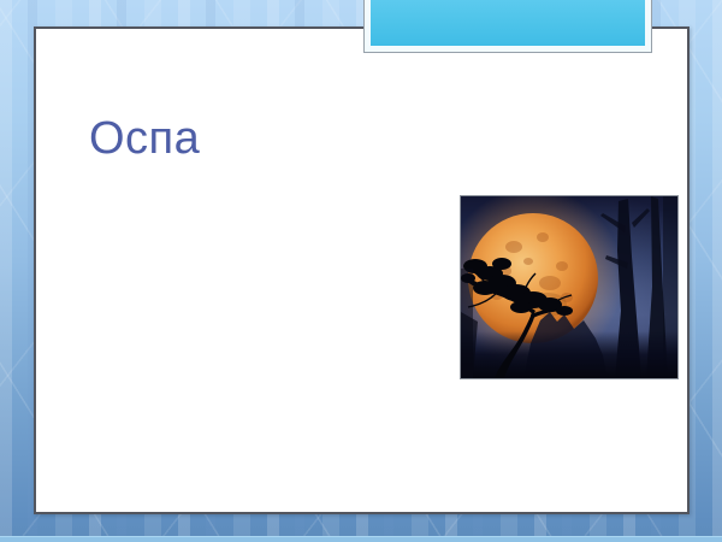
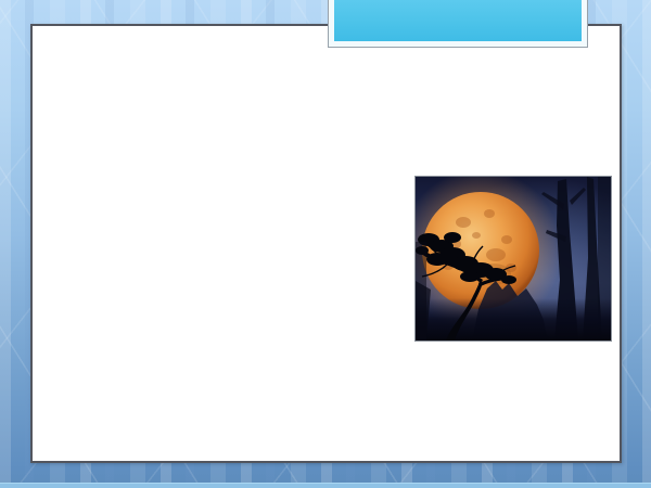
- Оспа
